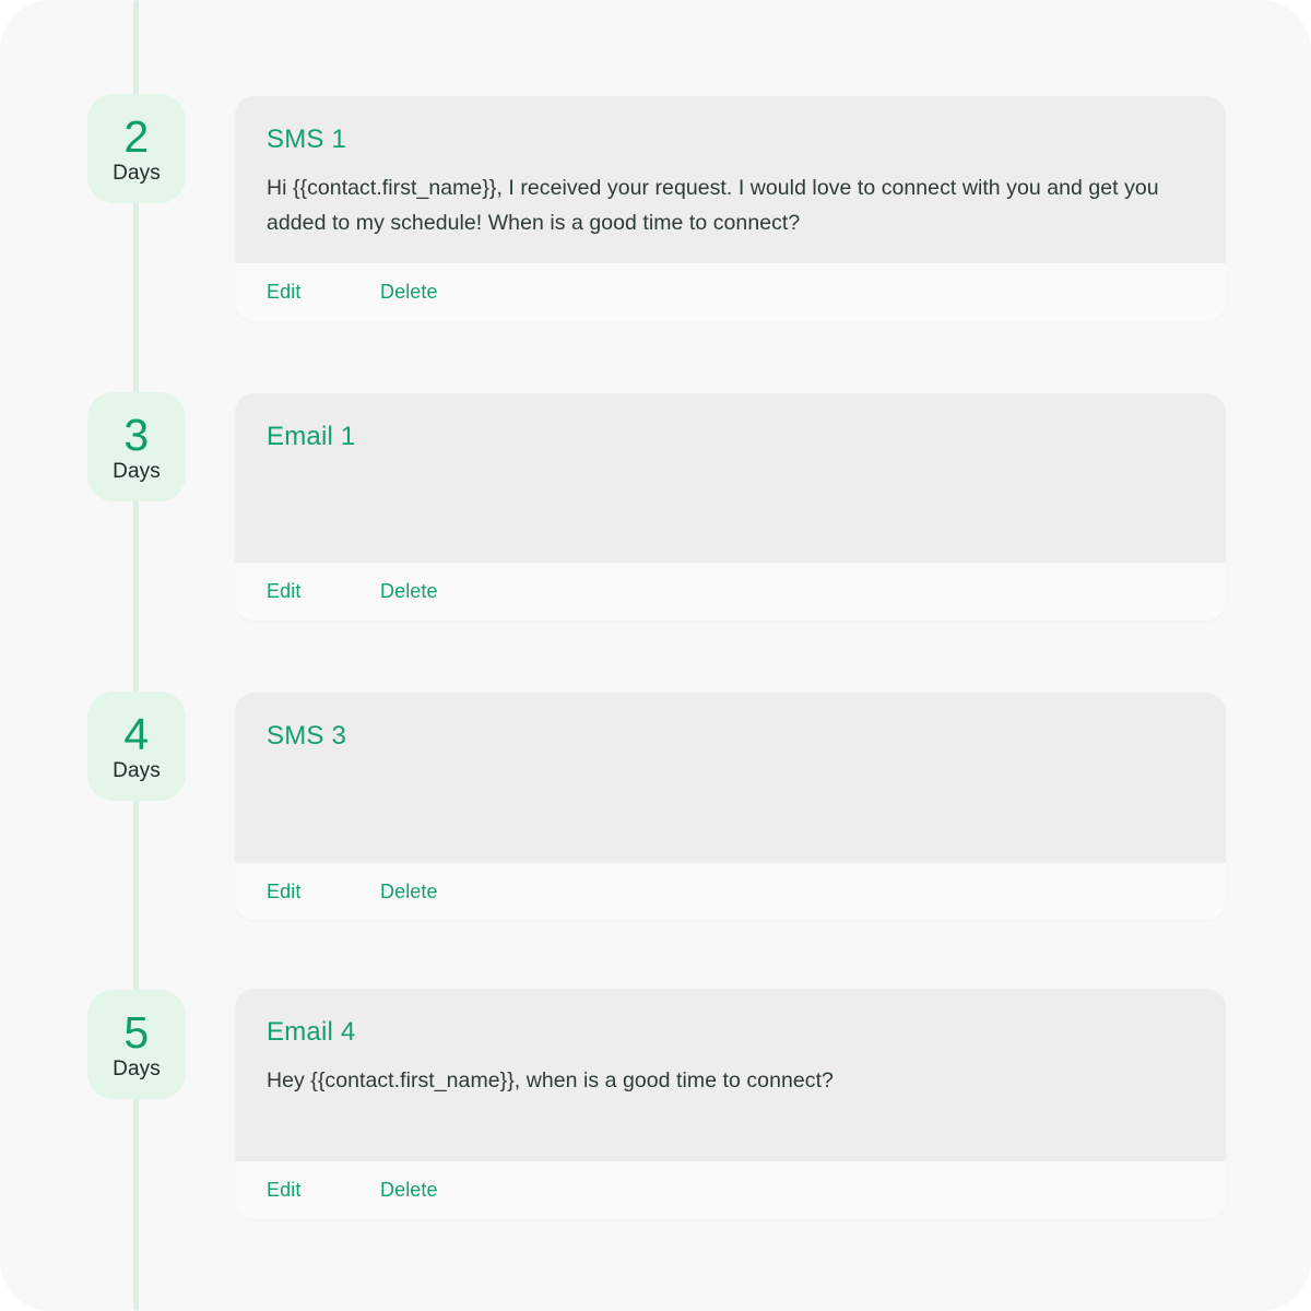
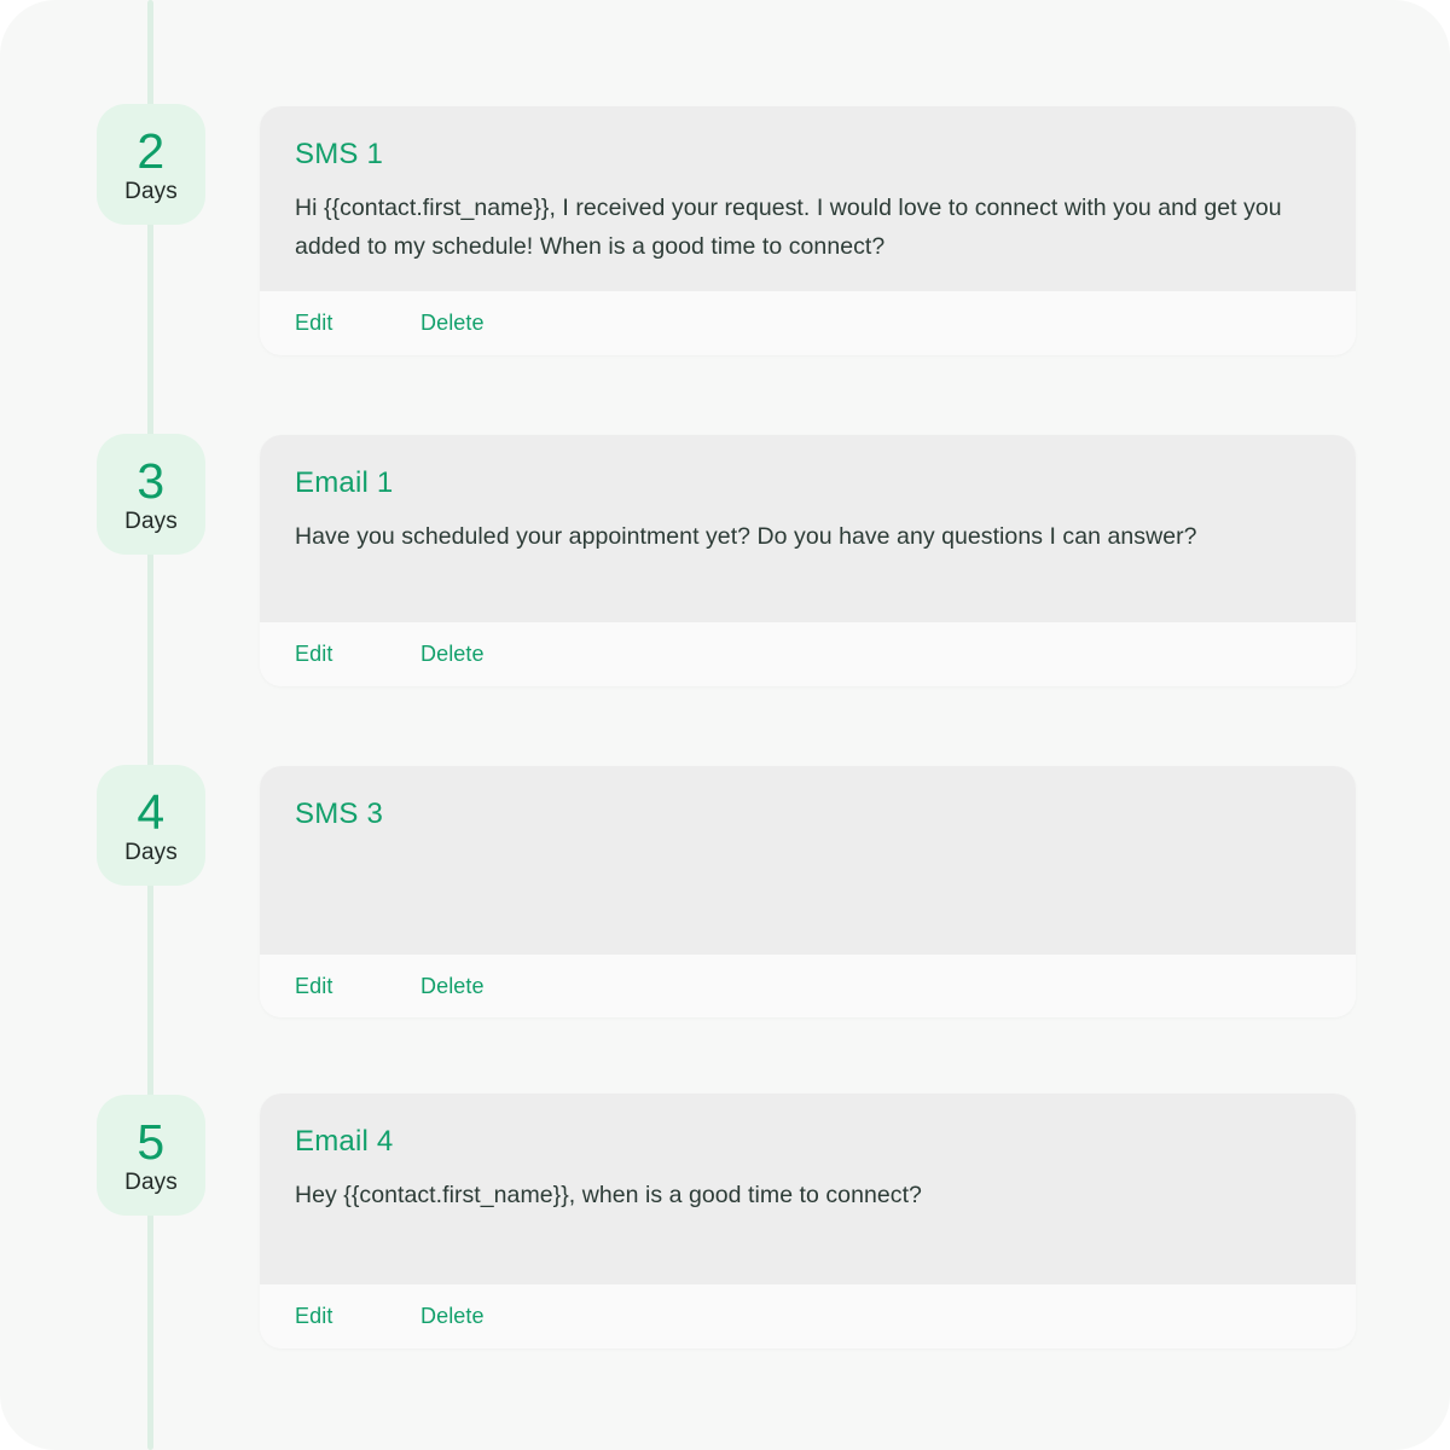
  2
  Days
  SMS 1
  Hi {{contact.first_name}}, I received your request. I would love to connect with you and get you added to my schedule! When is a good time to connect?
  Edit
  Delete
  3
  Days
  Email 1
+ Have you scheduled your appointment yet? Do you have any questions I can answer?
  Edit
  Delete
  4
  Days
  SMS 3
  Edit
  Delete
  5
  Days
  Email 4
  Hey {{contact.first_name}}, when is a good time to connect?
  Edit
  Delete
